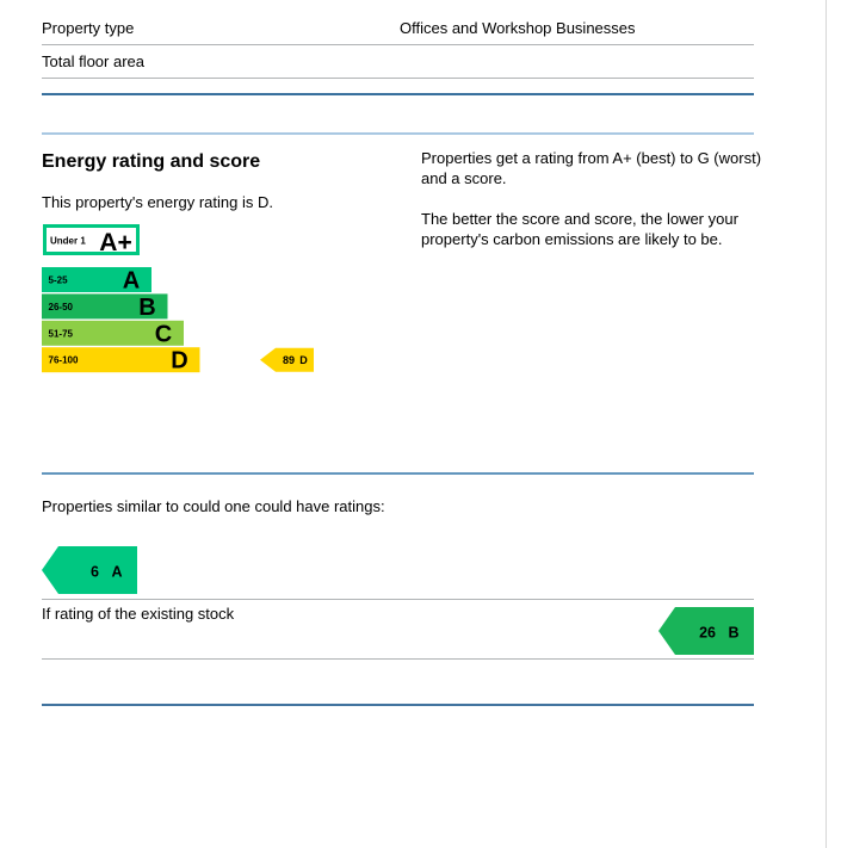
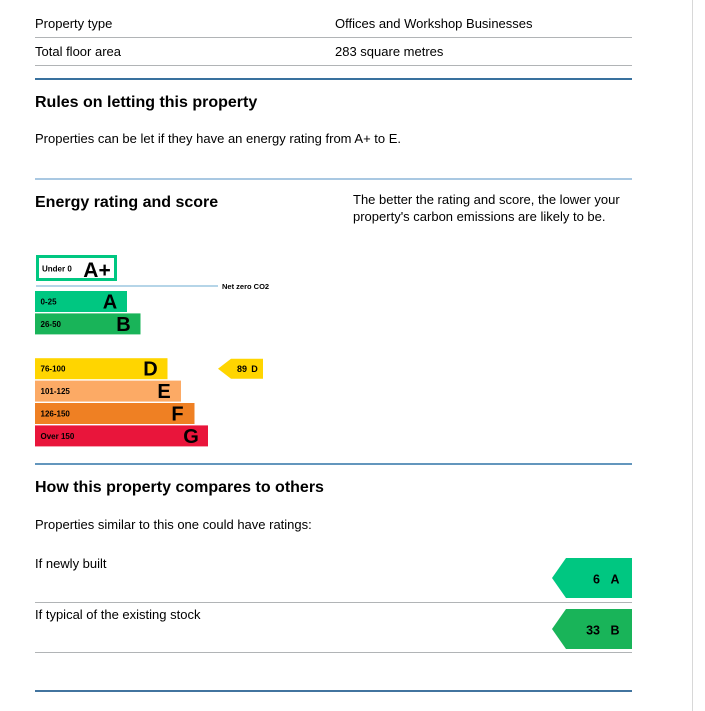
  Property type
  Offices and Workshop Businesses
  Total floor area
+ 283 square metres
+ Rules on letting this property
+ Properties can be let if they have an energy rating from A+ to E.
  Energy rating and score
- This property's energy rating is D.
- Properties get a rating from A+ (best) to G (worst) and a score.
- The better the score and score, the lower your property's carbon emissions are likely to be.
+ The better the rating and score, the lower your property's carbon emissions are likely to be.
- Under 1
+ Under 0
  A+
+ Net zero CO2
- 5-25
+ 0-25
  A
  26-50
  B
- 51-75
- C
  76-100
  D
+ 101-125
+ E
+ 126-150
+ F
+ Over 150
+ G
  89
  D
+ How this property compares to others
- Properties similar to could one could have ratings:
+ Properties similar to this one could have ratings:
+ If newly built
  6
  A
- If rating of the existing stock
+ If typical of the existing stock
- 26
+ 33
  B
